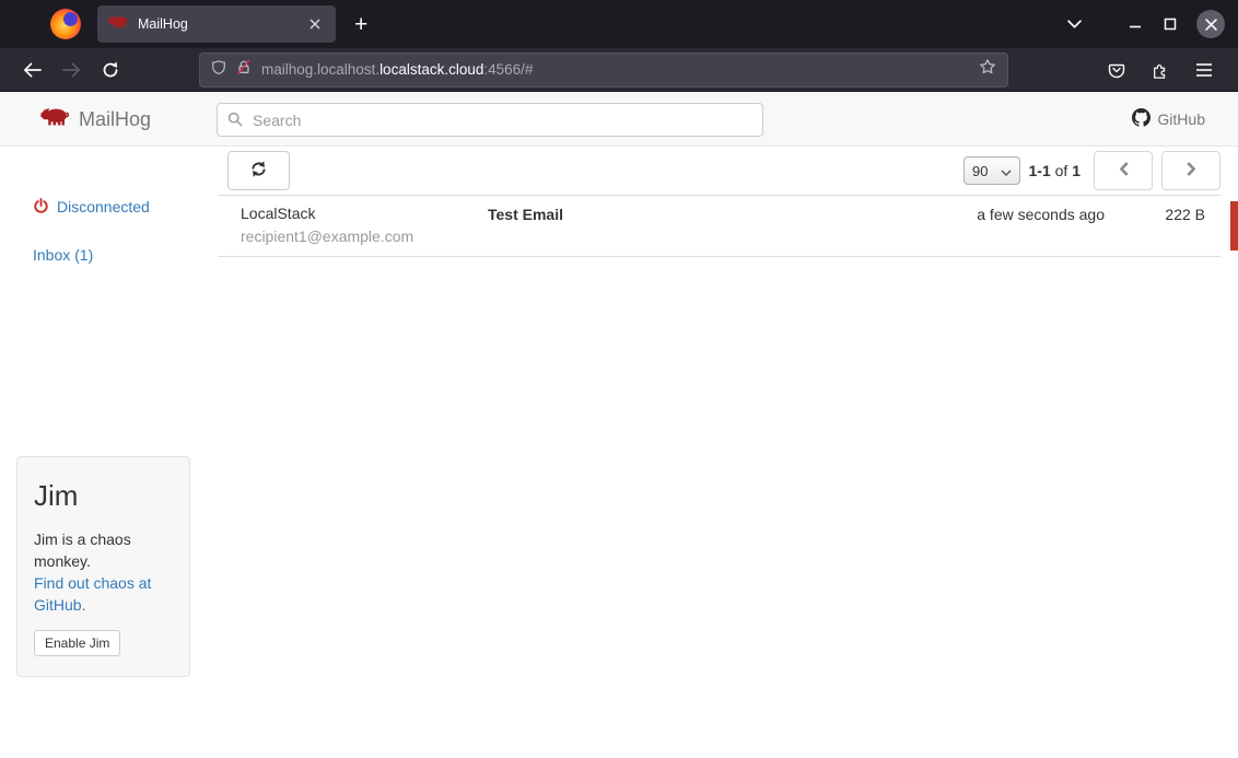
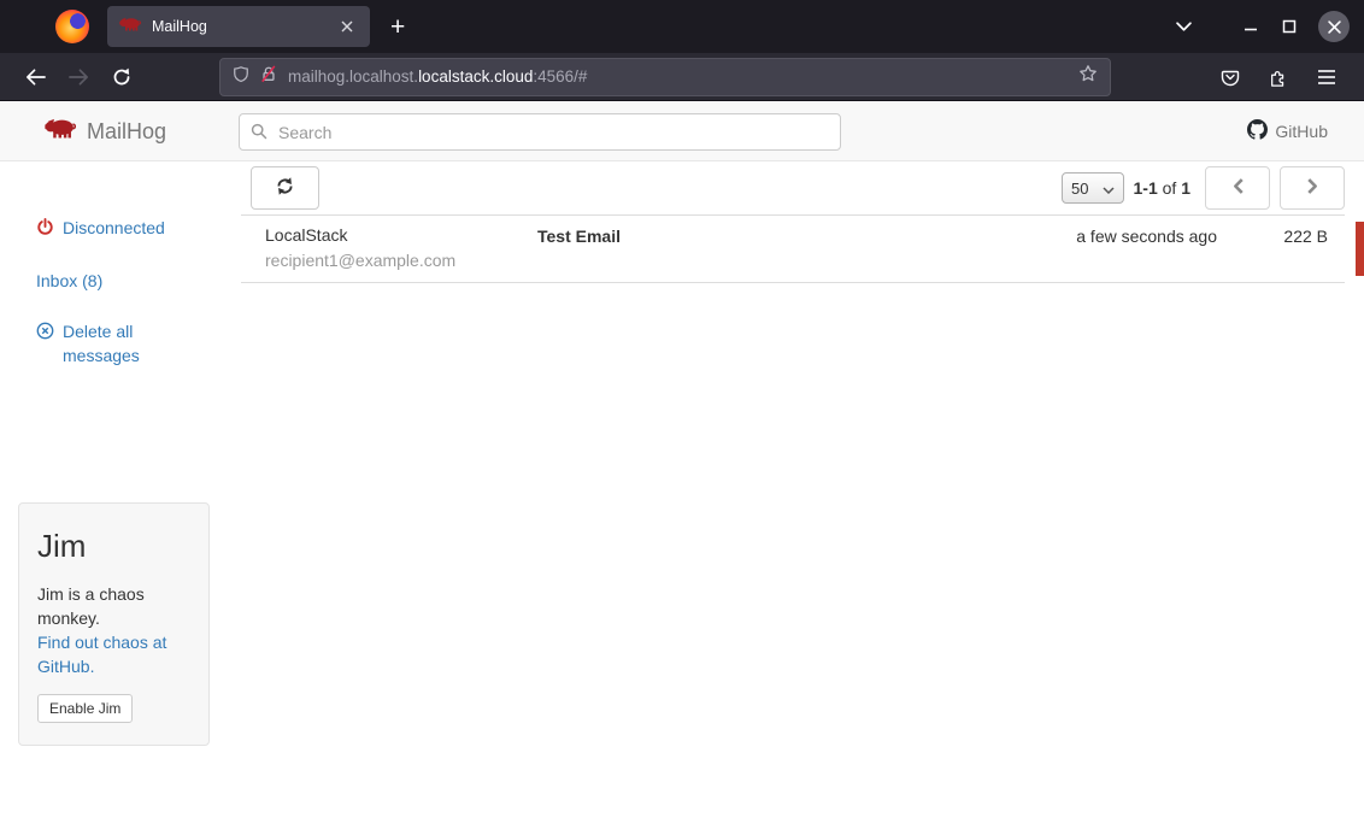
  MailHog
  +
  mailhog.localhost.localstack.cloud:4566/#
  MailHog
  Search
  GitHub
  Disconnected
- Inbox (1)
+ Inbox (8)
+ Delete all messages
  Jim
  Jim is a chaos monkey.
  Find out chaos at GitHub.
  Enable Jim
- 90
+ 50
  1-1 of 1
  LocalStack
  recipient1@example.com
  Test Email
  a few seconds ago
  222 B
